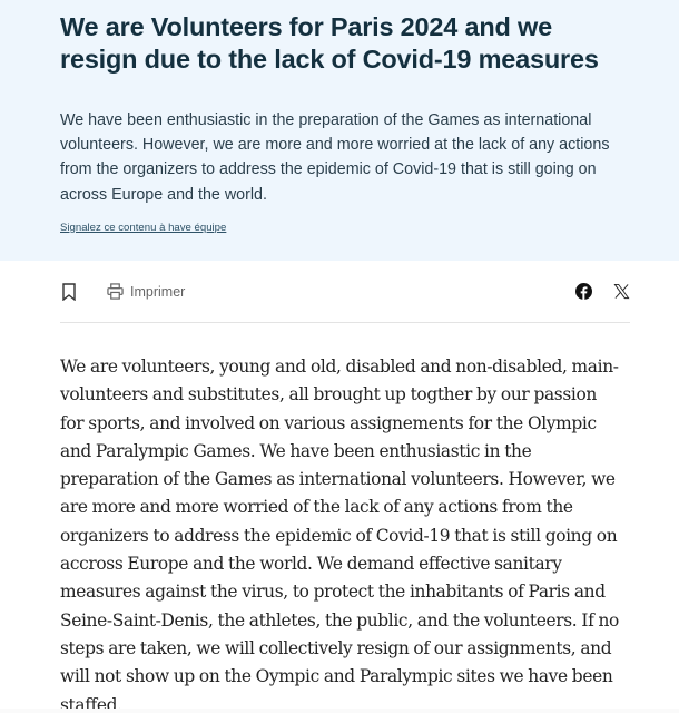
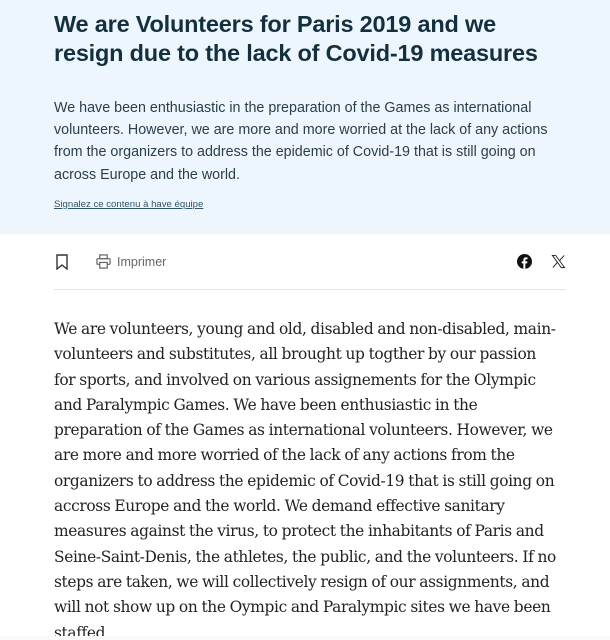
- We are Volunteers for Paris 2024 and we resign due to the lack of Covid-19 measures
+ We are Volunteers for Paris 2019 and we resign due to the lack of Covid-19 measures
  We have been enthusiastic in the preparation of the Games as international volunteers. However, we are more and more worried at the lack of any actions from the organizers to address the epidemic of Covid-19 that is still going on across Europe and the world.
  Signalez ce contenu à have équipe
  Imprimer
  We are volunteers, young and old, disabled and non-disabled, main-volunteers and substitutes, all brought up togther by our passion for sports, and involved on various assignements for the Olympic and Paralympic Games. We have been enthusiastic in the preparation of the Games as international volunteers. However, we are more and more worried of the lack of any actions from the organizers to address the epidemic of Covid-19 that is still going on accross Europe and the world. We demand effective sanitary measures against the virus, to protect the inhabitants of Paris and Seine-Saint-Denis, the athletes, the public, and the volunteers. If no steps are taken, we will collectively resign of our assignments, and will not show up on the Oympic and Paralympic sites we have been staffed.
